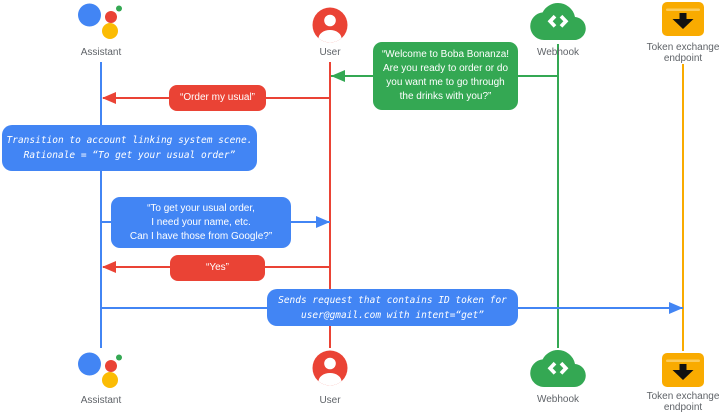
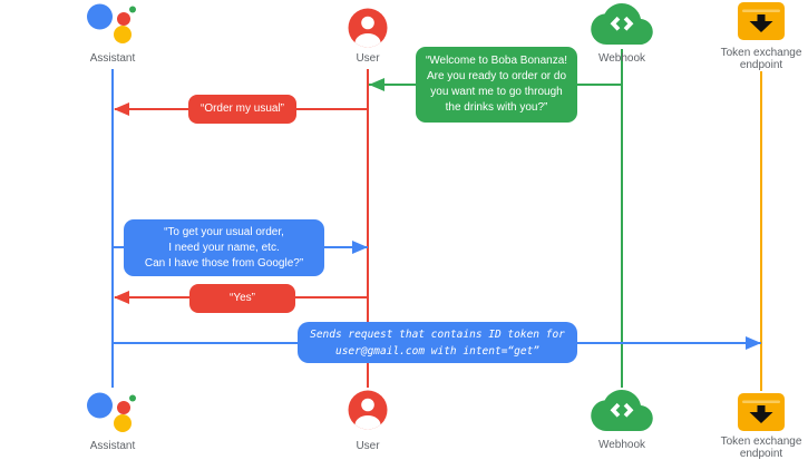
  “Welcome to Boba Bonanza!
  Are you ready to order or do
  you want me to go through
  the drinks with you?”
  “Order my usual”
- Transition to account linking system scene.
- Rationale = “To get your usual order”
  “To get your usual order,
  I need your name, etc.
  Can I have those from Google?”
  “Yes”
  Sends request that contains ID token for
  user@gmail.com with intent=“get”
  Assistant
  User
  Webhook
  Token exchange
  endpoint
  Assistant
  User
  Webhook
  Token exchange
  endpoint
